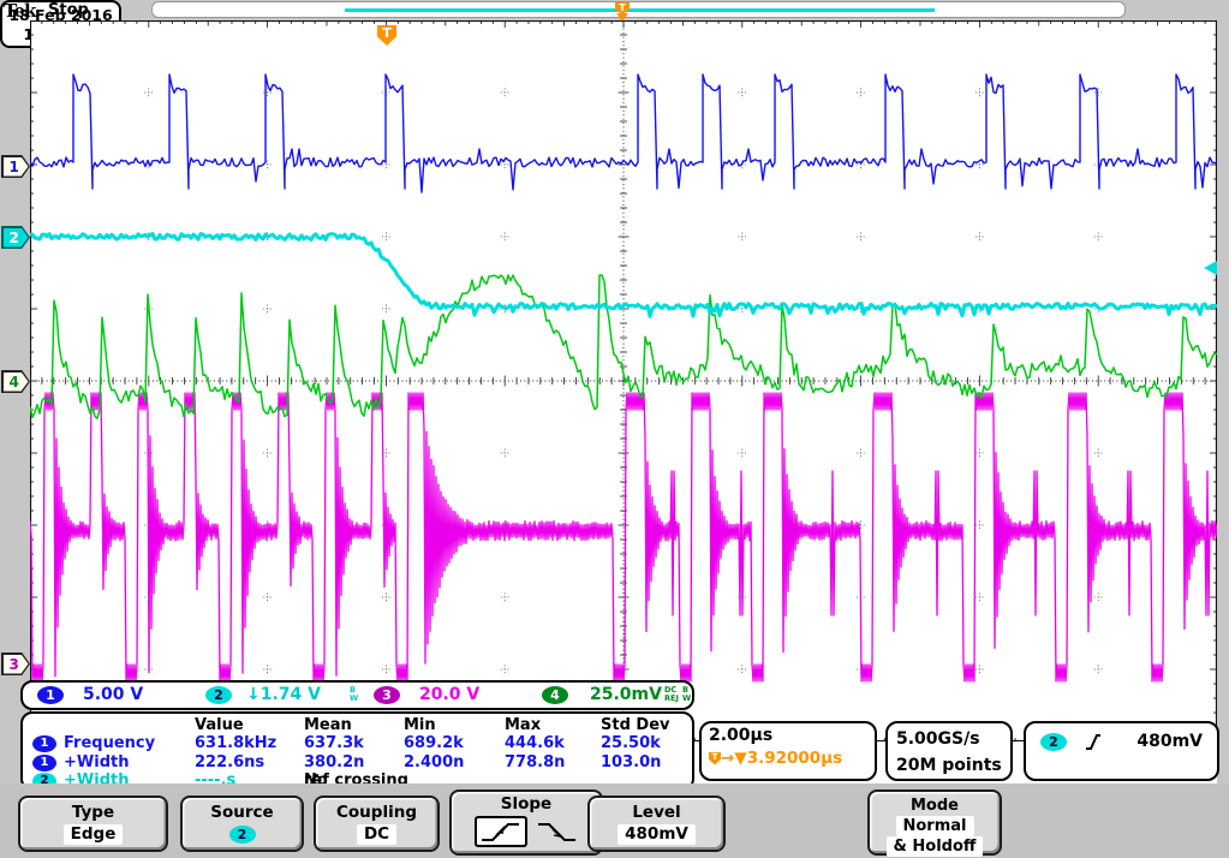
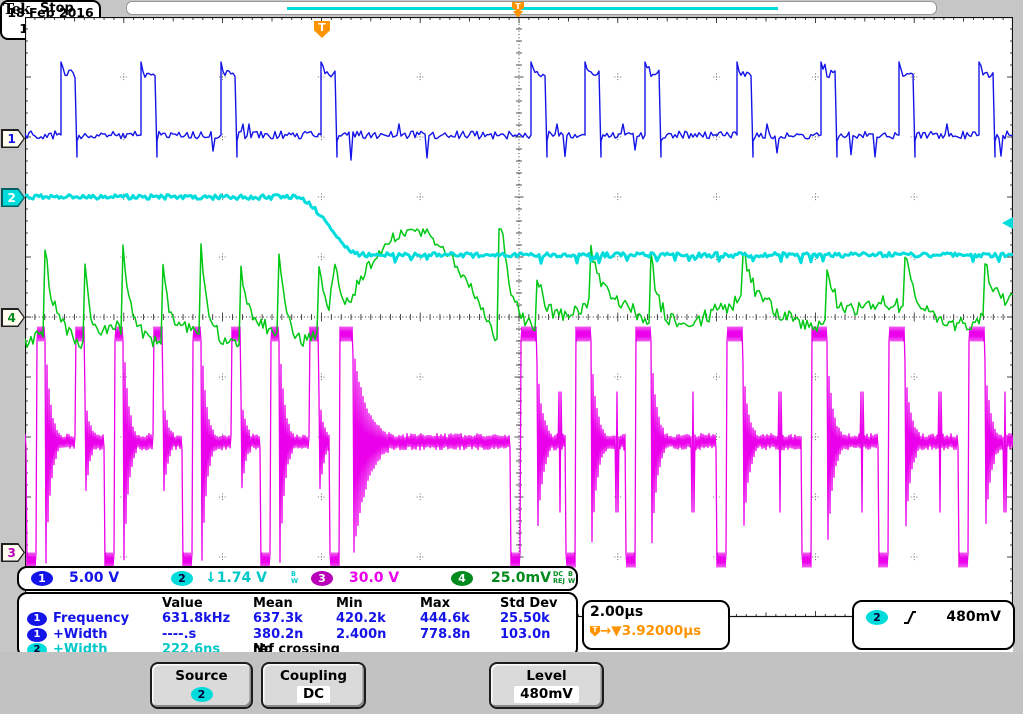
  Tek
  Stop
  T
  T
  1
  2
  4
  3
  1
  5.00 V
  2
  ↓1.74 V
  B
  W
  3
- 20.0 V
+ 30.0 V
  4
  25.0mV
  DC
  REJ
  B
  W
  Value
  Mean
  Min
  Max
  Std Dev
  1
  Frequency
  631.8kHz
  637.3k
- 689.2k
+ 420.2k
  444.6k
  25.50k
  1
  +Width
- 222.6ns
+ ----.s
  380.2n
  2.400n
  778.8n
  103.0n
  2
  +Width
- ----.s
+ 222.6ns
  No
  ref crossing
  2.00µs
  T
  →▼
  3.92000µs
- 5.00GS/s
- 20M points
  2
  480mV
- Type
- Edge
  Source
  2
  Coupling
  DC
- Slope
  Level
  480mV
- Mode
- Normal
- & Holdoff
  18 Feb 2016
